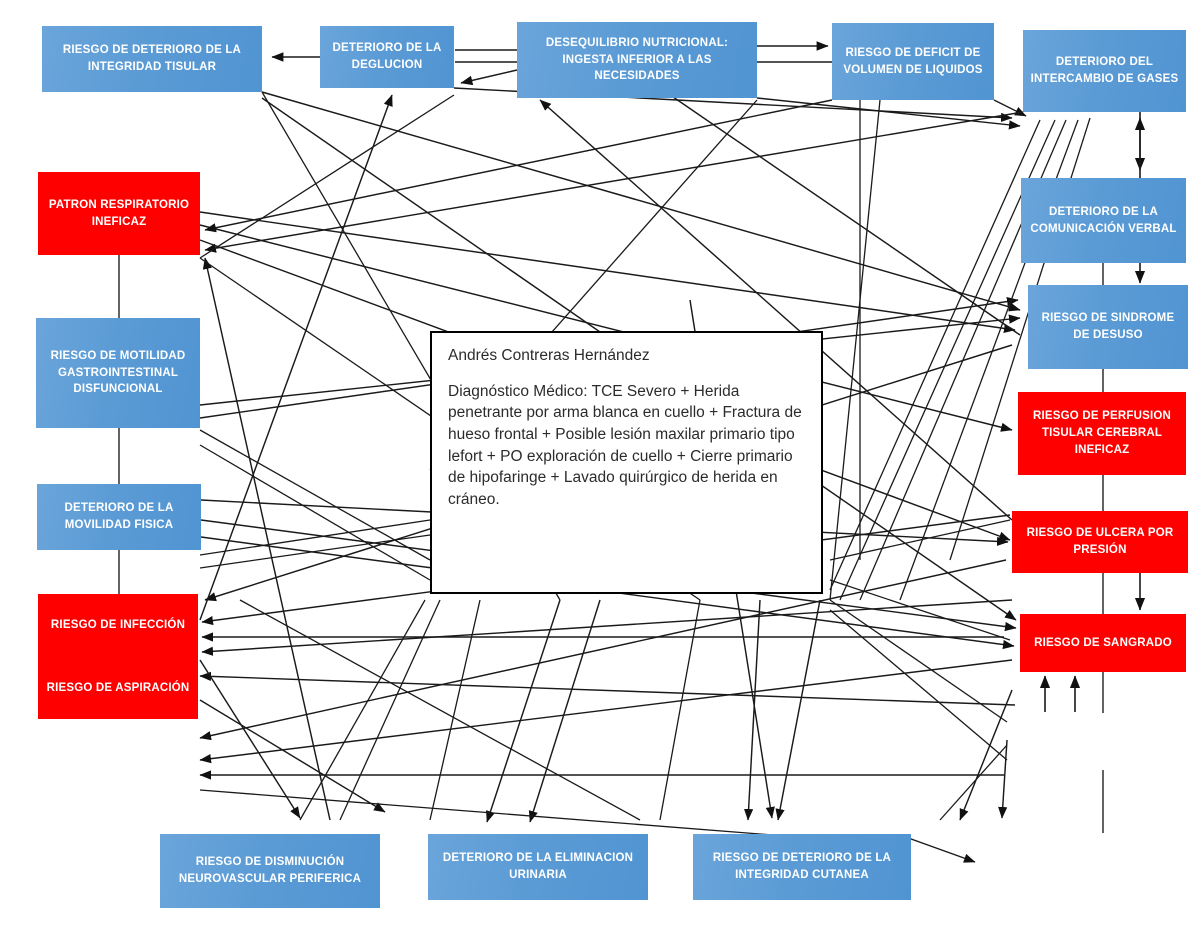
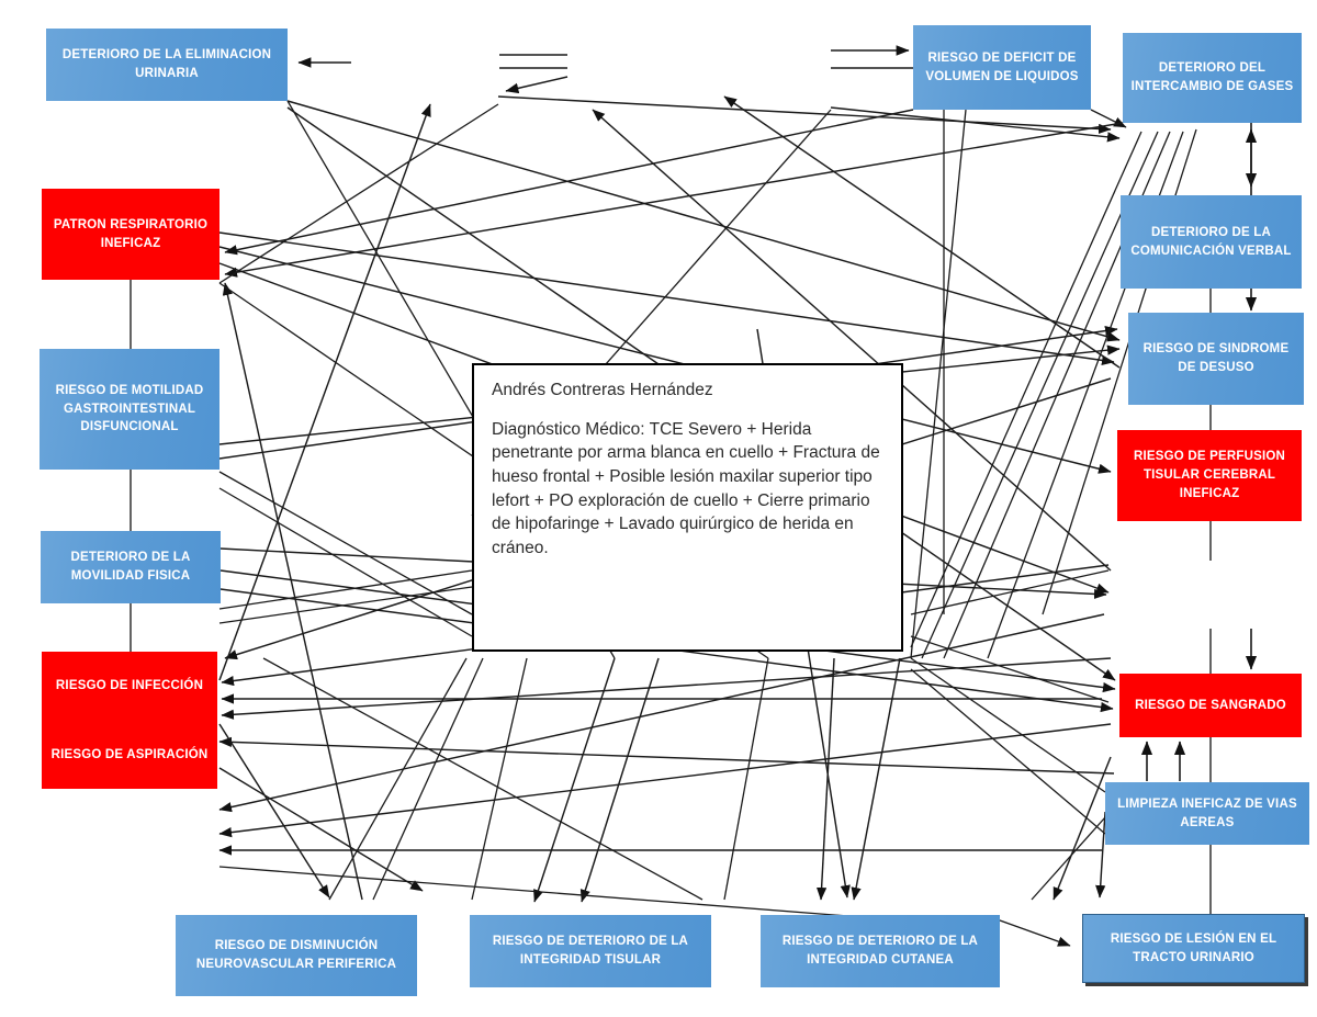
- RIESGO DE DETERIORO DE LA INTEGRIDAD TISULAR
+ DETERIORO DE LA ELIMINACION URINARIA
- DETERIORO DE LA DEGLUCION
- DESEQUILIBRIO NUTRICIONAL: INGESTA INFERIOR A LAS NECESIDADES
  RIESGO DE DEFICIT DE VOLUMEN DE LIQUIDOS
  DETERIORO DEL INTERCAMBIO DE GASES
  PATRON RESPIRATORIO INEFICAZ
  DETERIORO DE LA COMUNICACIÓN VERBAL
  RIESGO DE MOTILIDAD GASTROINTESTINAL DISFUNCIONAL
  RIESGO DE SINDROME DE DESUSO
  RIESGO DE PERFUSION TISULAR CEREBRAL INEFICAZ
  DETERIORO DE LA MOVILIDAD FISICA
- RIESGO DE ULCERA POR PRESIÓN
  RIESGO DE INFECCIÓN
  RIESGO DE ASPIRACIÓN
  RIESGO DE SANGRADO
+ LIMPIEZA INEFICAZ DE VIAS AEREAS
  RIESGO DE DISMINUCIÓN NEUROVASCULAR PERIFERICA
- DETERIORO DE LA ELIMINACION URINARIA
+ RIESGO DE DETERIORO DE LA INTEGRIDAD TISULAR
  RIESGO DE DETERIORO DE LA INTEGRIDAD CUTANEA
+ RIESGO DE LESIÓN EN EL TRACTO URINARIO
  Andrés Contreras Hernández
- Diagnóstico Médico: TCE Severo + Herida penetrante por arma blanca en cuello + Fractura de hueso frontal + Posible lesión maxilar primario tipo lefort + PO exploración de cuello + Cierre primario de hipofaringe + Lavado quirúrgico de herida en cráneo.
+ Diagnóstico Médico: TCE Severo + Herida penetrante por arma blanca en cuello + Fractura de hueso frontal + Posible lesión maxilar superior tipo lefort + PO exploración de cuello + Cierre primario de hipofaringe + Lavado quirúrgico de herida en cráneo.
